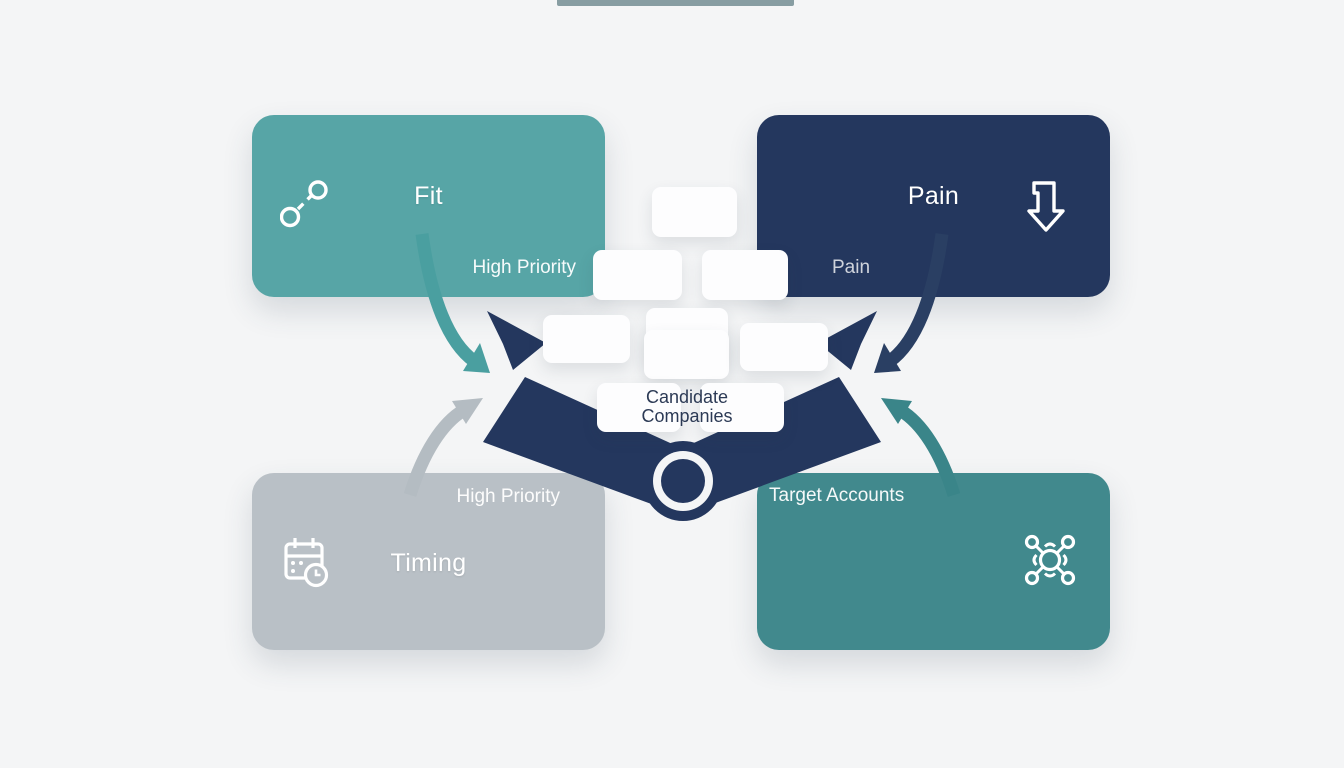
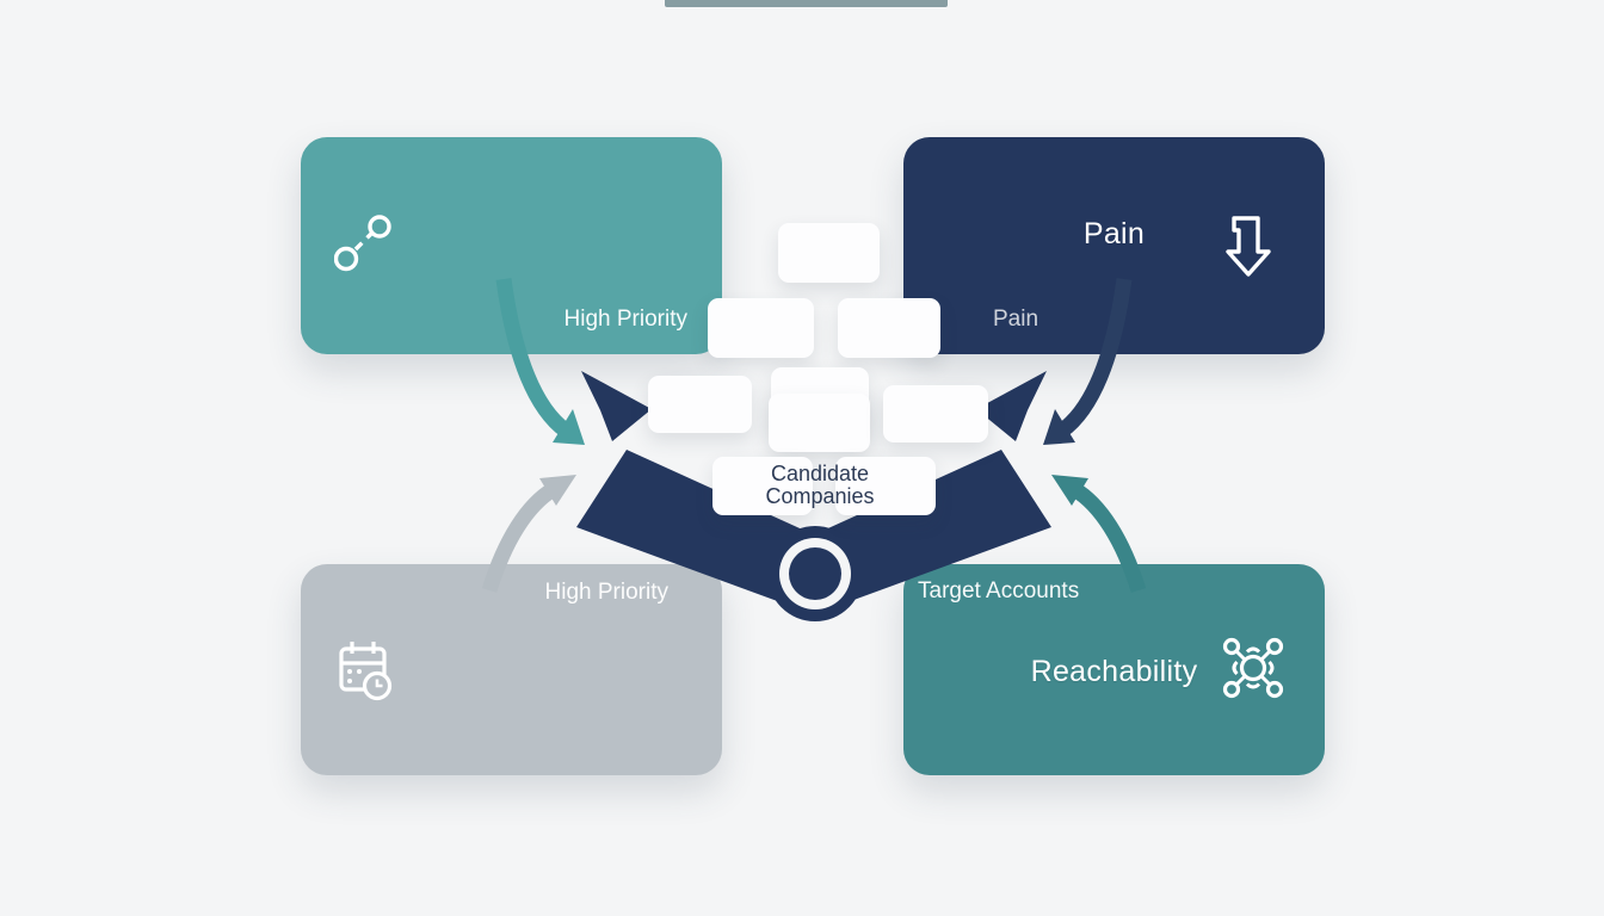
- Fit
  High Priority
  Pain
  Pain
- Timing
  High Priority
+ Reachability
  Target Accounts
  Candidate Companies
